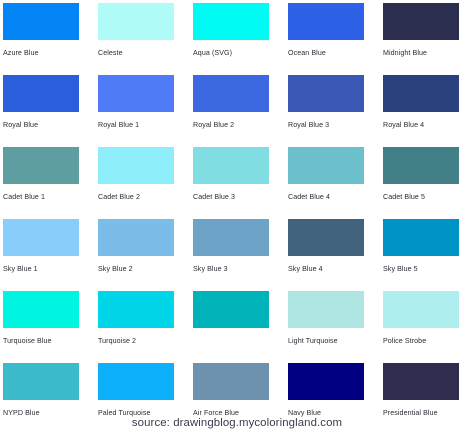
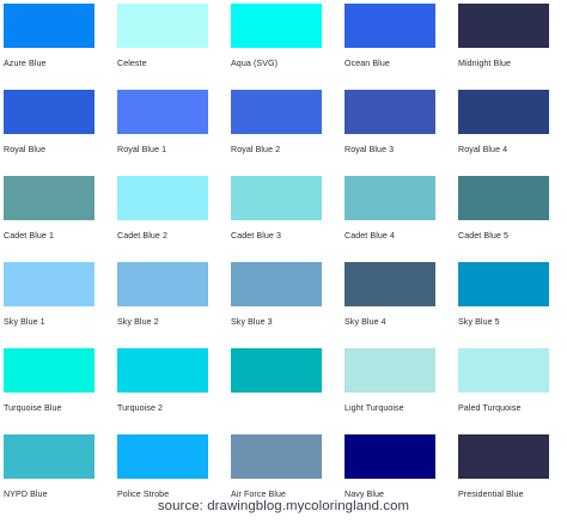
  Azure Blue
  Celeste
  Aqua (SVG)
  Ocean Blue
  Midnight Blue
  Royal Blue
  Royal Blue 1
  Royal Blue 2
  Royal Blue 3
  Royal Blue 4
  Cadet Blue 1
  Cadet Blue 2
  Cadet Blue 3
  Cadet Blue 4
  Cadet Blue 5
  Sky Blue 1
  Sky Blue 2
  Sky Blue 3
  Sky Blue 4
  Sky Blue 5
  Turquoise Blue
  Turquoise 2
  Light Turquoise
- Police Strobe
+ Paled Turquoise
  NYPD Blue
- Paled Turquoise
+ Police Strobe
  Air Force Blue
  Navy Blue
  Presidential Blue
  source: drawingblog.mycoloringland.com
